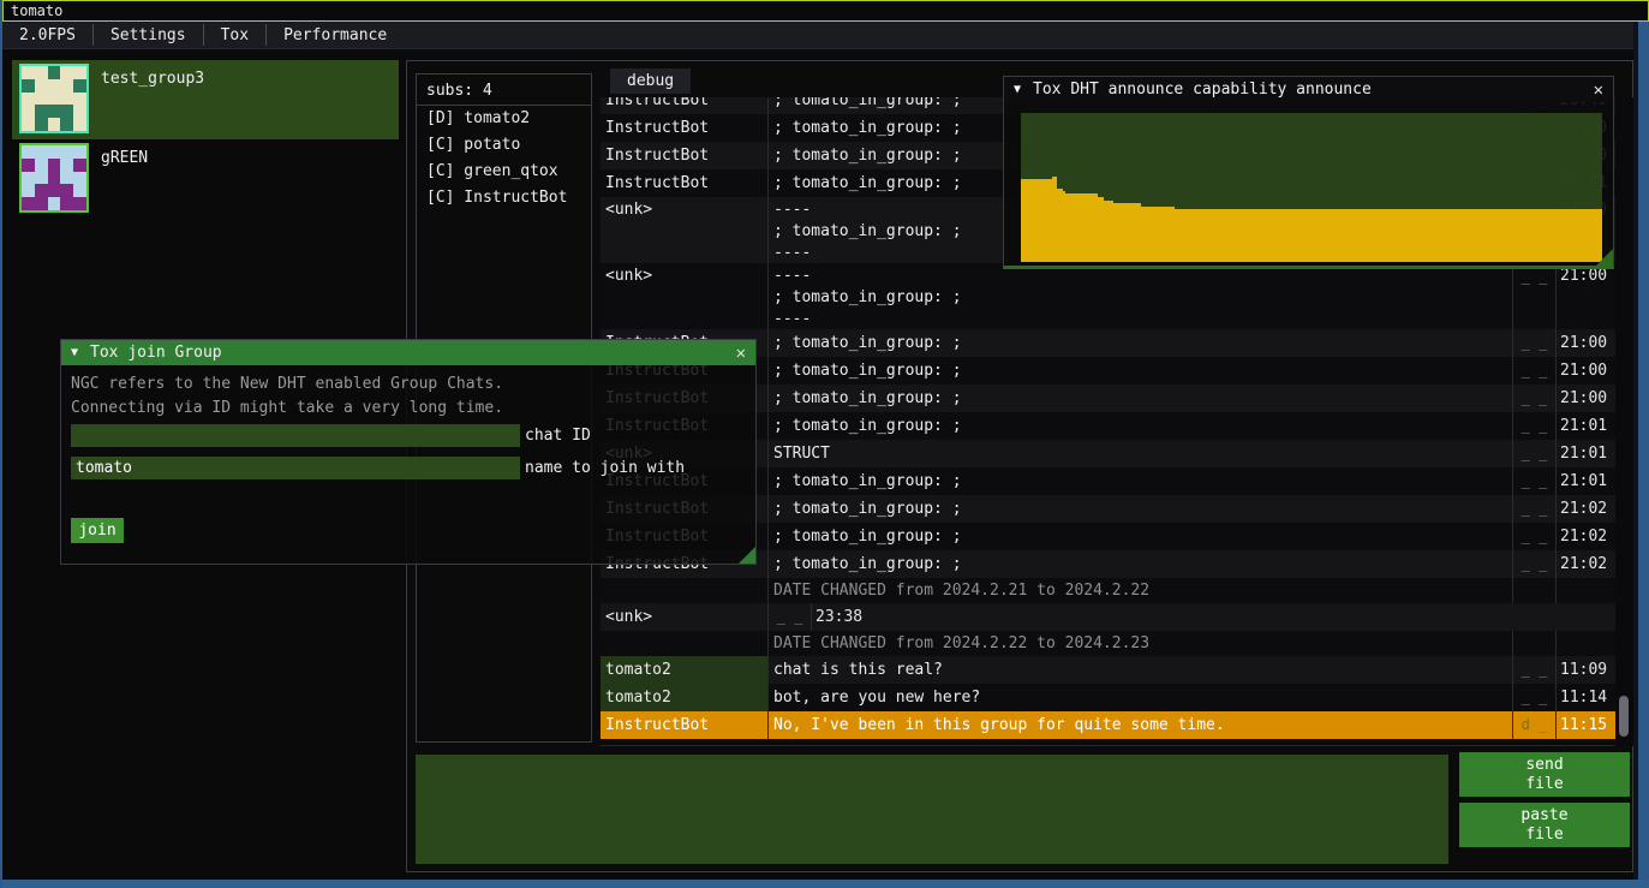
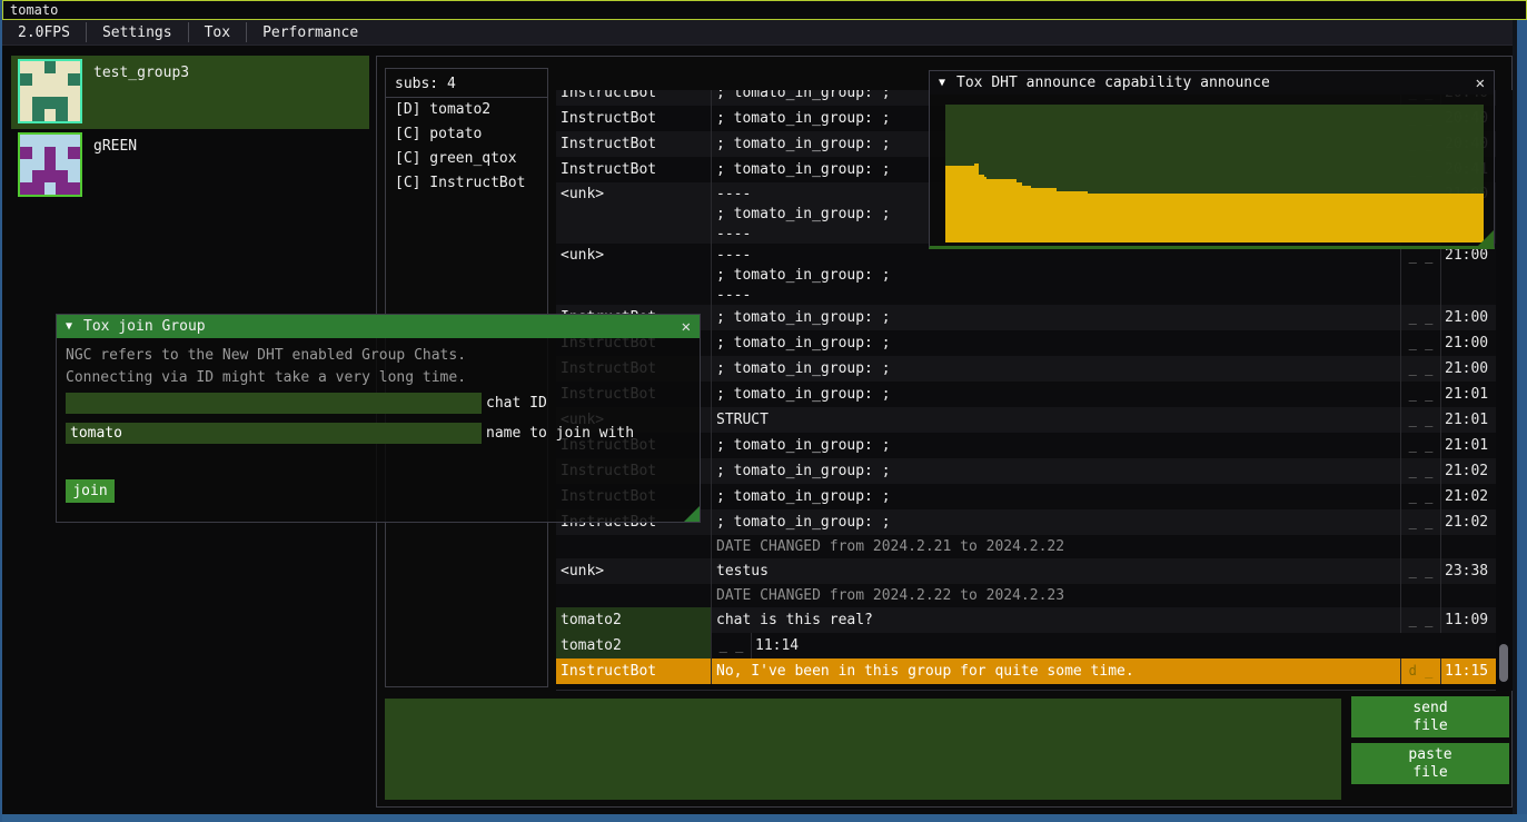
  tomato
  2.0FPS
  Settings
  Tox
  Performance
  test_group3
  gREEN
  subs: 4
  [D] tomato2
  [C] potato
  [C] green_qtox
  [C] InstructBot
- debug
  InstructBot
  ; tomato_in_group: ;
  InstructBot
  ; tomato_in_group: ;
  InstructBot
  ; tomato_in_group: ;
  InstructBot
  ; tomato_in_group: ;
  <unk>
  ----
  ; tomato_in_group: ;
  ----
  <unk>
  ----
  ; tomato_in_group: ;
  ----
  _ _
  21:00
  ; tomato_in_group: ;
  _ _
  21:00
  InstructBot
  ; tomato_in_group: ;
  _ _
  21:00
  InstructBot
  ; tomato_in_group: ;
  _ _
  21:00
  InstructBot
  ; tomato_in_group: ;
  _ _
  21:01
  <unk>
  STRUCT
  _ _
  21:01
  InstructBot
  ; tomato_in_group: ;
  _ _
  21:01
  InstructBot
  ; tomato_in_group: ;
  _ _
  21:02
  InstructBot
  ; tomato_in_group: ;
  _ _
  21:02
  InstructBot
  ; tomato_in_group: ;
  _ _
  21:02
  DATE CHANGED from 2024.2.21 to 2024.2.22
  <unk>
+ testus
  _ _
  23:38
  DATE CHANGED from 2024.2.22 to 2024.2.23
  tomato2
  chat is this real?
  _ _
  11:09
  tomato2
- bot, are you new here?
  _ _
  11:14
  InstructBot
  No, I've been in this group for quite some time.
  d _
  11:15
  send
  file
  paste
  file
  ▼
  Tox DHT announce capability announce
  ✕
  ▼
  Tox join Group
  ✕
  NGC refers to the New DHT enabled Group Chats.
  Connecting via ID might take a very long time.
  chat ID
  tomato
  name to join with
  join
